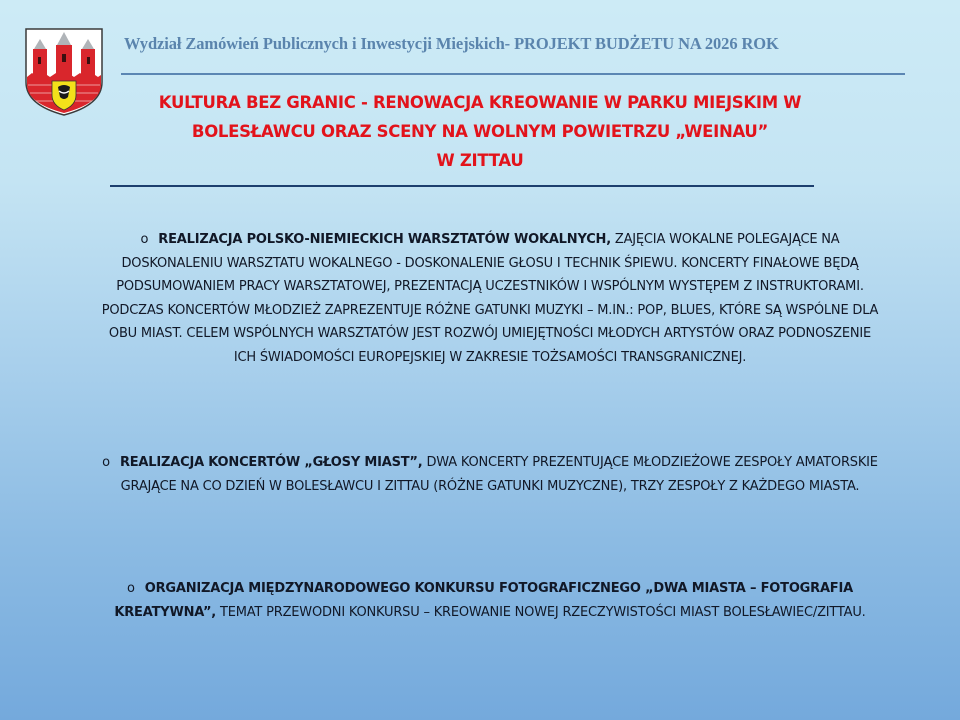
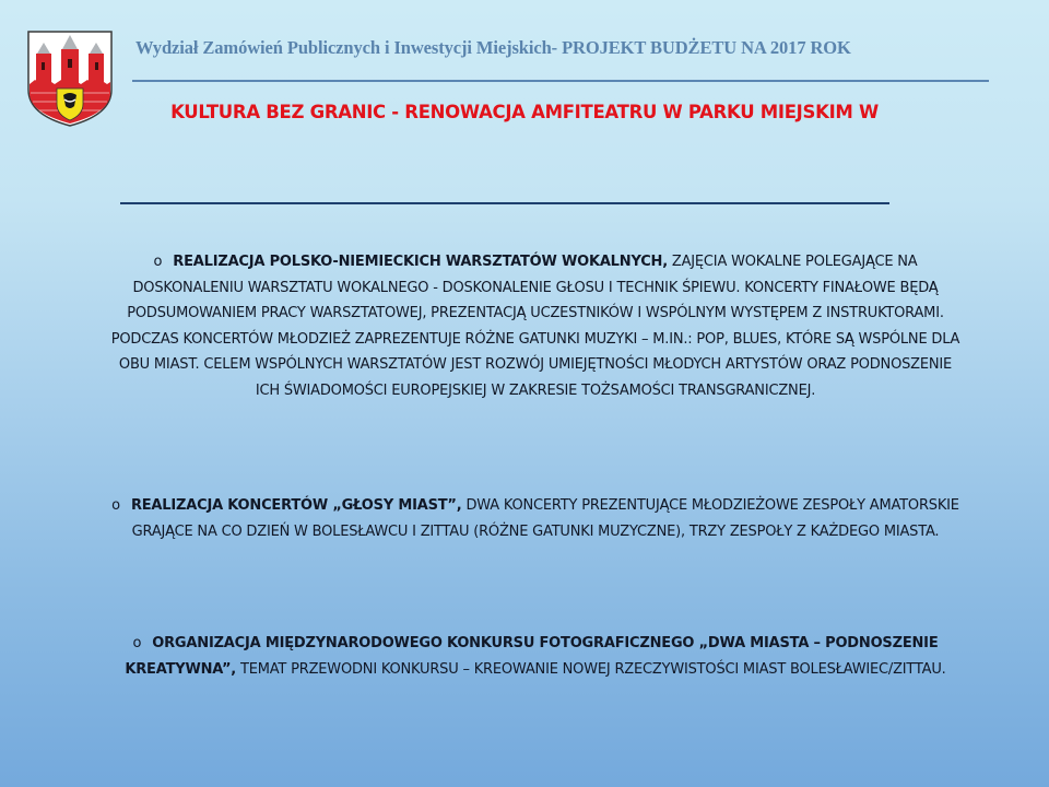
- Wydział Zamówień Publicznych i Inwestycji Miejskich- PROJEKT BUDŻETU NA 2026 ROK
+ Wydział Zamówień Publicznych i Inwestycji Miejskich- PROJEKT BUDŻETU NA 2017 ROK
- KULTURA BEZ GRANIC - RENOWACJA KREOWANIE W PARKU MIEJSKIM W
+ KULTURA BEZ GRANIC - RENOWACJA AMFITEATRU W PARKU MIEJSKIM W
- BOLESŁAWCU ORAZ SCENY NA WOLNYM POWIETRZU „WEINAU”
- W ZITTAU
  o REALIZACJA POLSKO-NIEMIECKICH WARSZTATÓW WOKALNYCH, ZAJĘCIA WOKALNE POLEGAJĄCE NA DOSKONALENIU WARSZTATU WOKALNEGO - DOSKONALENIE GŁOSU I TECHNIK ŚPIEWU. KONCERTY FINAŁOWE BĘDĄ PODSUMOWANIEM PRACY WARSZTATOWEJ, PREZENTACJĄ UCZESTNIKÓW I WSPÓLNYM WYSTĘPEM Z INSTRUKTORAMI. PODCZAS KONCERTÓW MŁODZIEŻ ZAPREZENTUJE RÓŻNE GATUNKI MUZYKI – M.IN.: POP, BLUES, KTÓRE SĄ WSPÓLNE DLA OBU MIAST. CELEM WSPÓLNYCH WARSZTATÓW JEST ROZWÓJ UMIEJĘTNOŚCI MŁODYCH ARTYSTÓW ORAZ PODNOSZENIE ICH ŚWIADOMOŚCI EUROPEJSKIEJ W ZAKRESIE TOŻSAMOŚCI TRANSGRANICZNEJ.
  o REALIZACJA KONCERTÓW „GŁOSY MIAST”, DWA KONCERTY PREZENTUJĄCE MŁODZIEŻOWE ZESPOŁY AMATORSKIE GRAJĄCE NA CO DZIEŃ W BOLESŁAWCU I ZITTAU (RÓŻNE GATUNKI MUZYCZNE), TRZY ZESPOŁY Z KAŻDEGO MIASTA.
- o ORGANIZACJA MIĘDZYNARODOWEGO KONKURSU FOTOGRAFICZNEGO „DWA MIASTA – FOTOGRAFIA KREATYWNA”, TEMAT PRZEWODNI KONKURSU – KREOWANIE NOWEJ RZECZYWISTOŚCI MIAST BOLESŁAWIEC/ZITTAU.
+ o ORGANIZACJA MIĘDZYNARODOWEGO KONKURSU FOTOGRAFICZNEGO „DWA MIASTA – PODNOSZENIE KREATYWNA”, TEMAT PRZEWODNI KONKURSU – KREOWANIE NOWEJ RZECZYWISTOŚCI MIAST BOLESŁAWIEC/ZITTAU.
